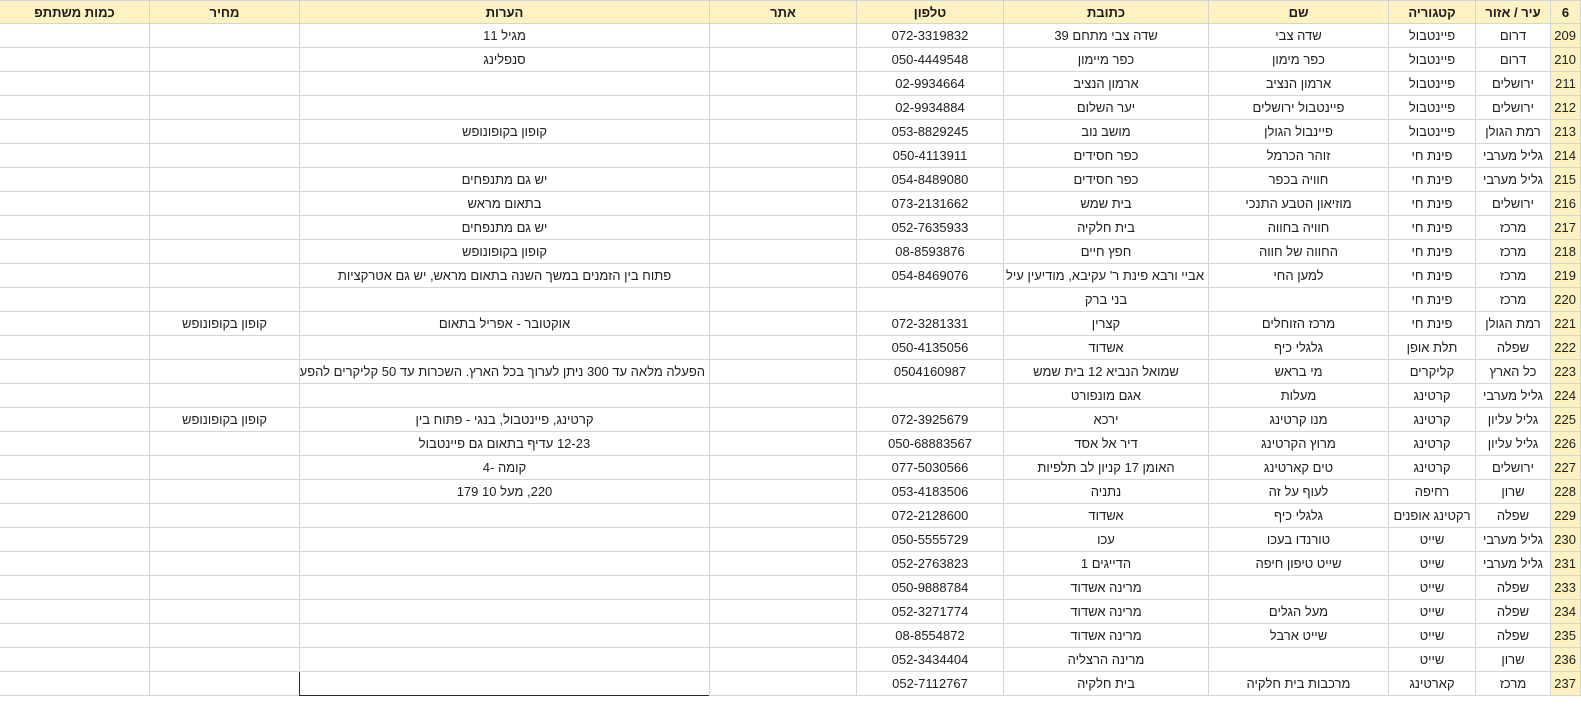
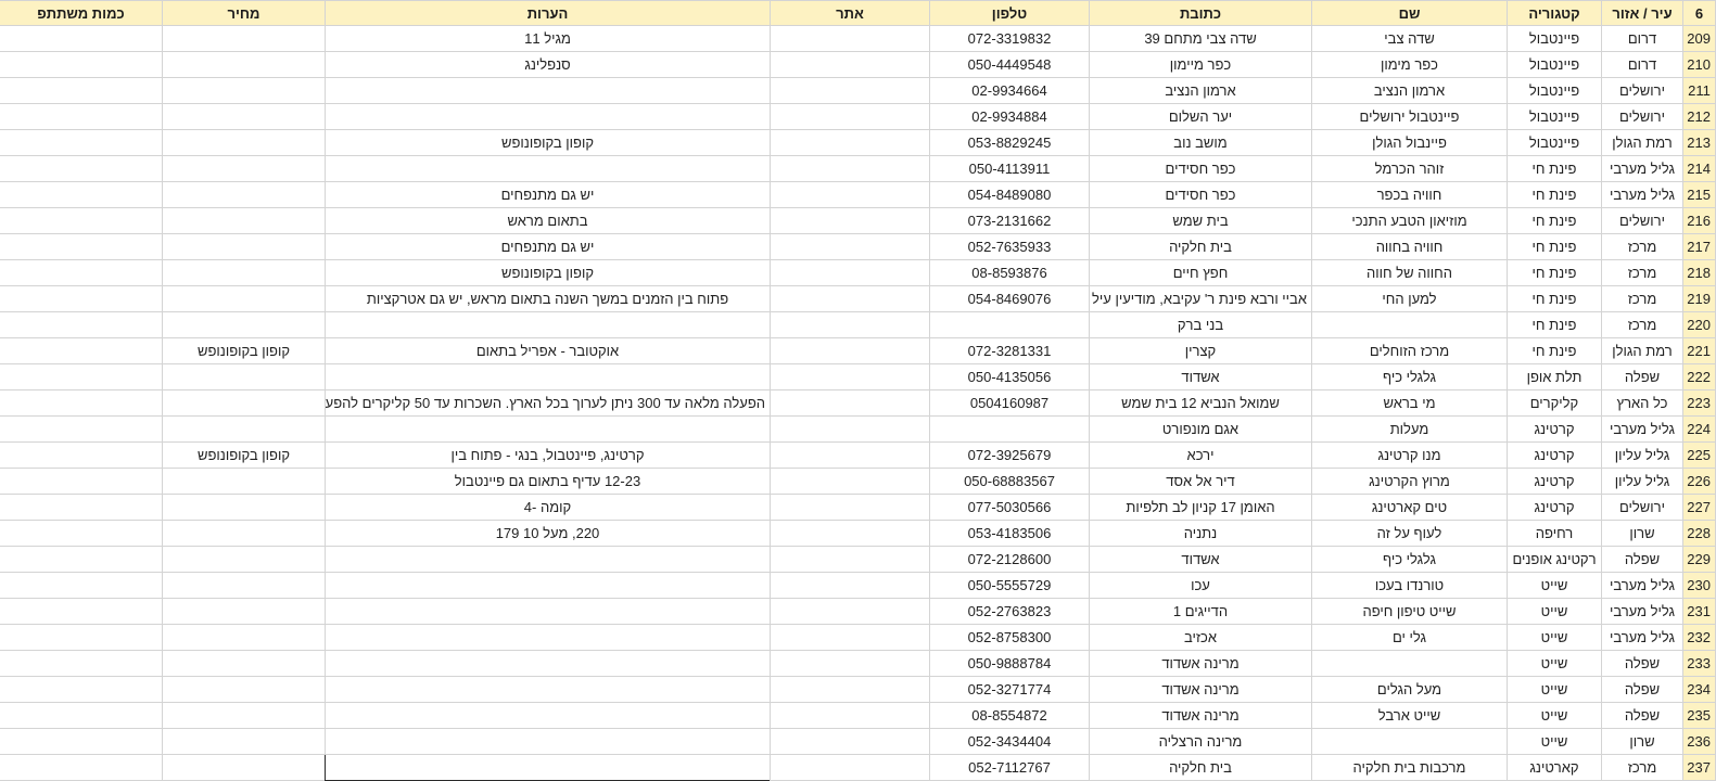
  6	עיר / אזור	קטגוריה	שם	כתובת	טלפון	אתר	הערות	מחיר	כמות משתתפ
  209	דרום	פיינטבול	שדה צבי	שדה צבי מתחם 39	072-3319832		מגיל 11
  210	דרום	פיינטבול	כפר מימון	כפר מיימון	050-4449548		סנפלינג
  211	ירושלים	פיינטבול	ארמון הנציב	ארמון הנציב	02-9934664
  212	ירושלים	פיינטבול	פיינטבול ירושלים	יער השלום	02-9934884
  213	רמת הגולן	פיינטבול	פיינבול הגולן	מושב נוב	053-8829245		קופון בקופונופש
  214	גליל מערבי	פינת חי	זוהר הכרמל	כפר חסידים	050-4113911
  215	גליל מערבי	פינת חי	חוויה בכפר	כפר חסידים	054-8489080		יש גם מתנפחים
  216	ירושלים	פינת חי	מוזיאון הטבע התנכי	בית שמש	073-2131662		בתאום מראש
  217	מרכז	פינת חי	חוויה בחווה	בית חלקיה	052-7635933		יש גם מתנפחים
  218	מרכז	פינת חי	החווה של חווה	חפץ חיים	08-8593876		קופון בקופונופש
  219	מרכז	פינת חי	למען החי	אביי ורבא פינת ר' עקיבא, מודיעין עיל	054-8469076		פתוח בין הזמנים במשך השנה בתאום מראש, יש גם אטרקציות
  220	מרכז	פינת חי		בני ברק
  221	רמת הגולן	פינת חי	מרכז הזוחלים	קצרין	072-3281331		אוקטובר - אפריל בתאום	קופון בקופונופש
  222	שפלה	תלת אופן	גלגלי כיף	אשדוד	050-4135056
  223	כל הארץ	קליקרים	מי בראש	שמואל הנביא 12 בית שמש	0504160987		הפעלה מלאה עד 300 ניתן לערוך בכל הארץ. השכרות עד 50 קליקרים להפע
  224	גליל מערבי	קרטינג	מעלות	אגם מונפורט
  225	גליל עליון	קרטינג	מנו קרטינג	ירכא	072-3925679		קרטינג, פיינטבול, בנגי - פתוח בין	קופון בקופונופש
  226	גליל עליון	קרטינג	מרוץ הקרטינג	דיר אל אסד	050-68883567		12-23 עדיף בתאום גם פיינטבול
  227	ירושלים	קרטינג	טים קארטינג	האומן 17 קניון לב תלפיות	077-5030566		קומה -4
  228	שרון	רחיפה	לעוף על זה	נתניה	053-4183506		220, מעל 10 179
  229	שפלה	רקטינג אופנים	גלגלי כיף	אשדוד	072-2128600
  230	גליל מערבי	שייט	טורנדו בעכו	עכו	050-5555729
  231	גליל מערבי	שייט	שייט טיפון חיפה	הדייגים 1	052-2763823
+ 232	גליל מערבי	שייט	גלי ים	אכזיב	052-8758300
  233	שפלה	שייט		מרינה אשדוד	050-9888784
  234	שפלה	שייט	מעל הגלים	מרינה אשדוד	052-3271774
  235	שפלה	שייט	שייט ארבל	מרינה אשדוד	08-8554872
  236	שרון	שייט		מרינה הרצליה	052-3434404
  237	מרכז	קארטינג	מרכבות בית חלקיה	בית חלקיה	052-7112767
